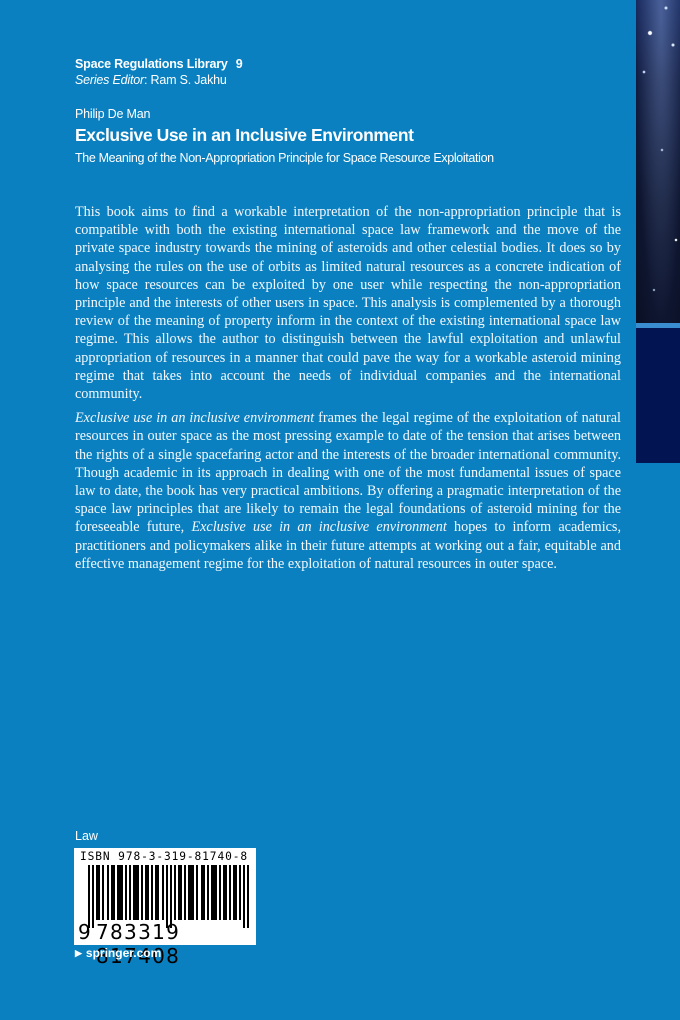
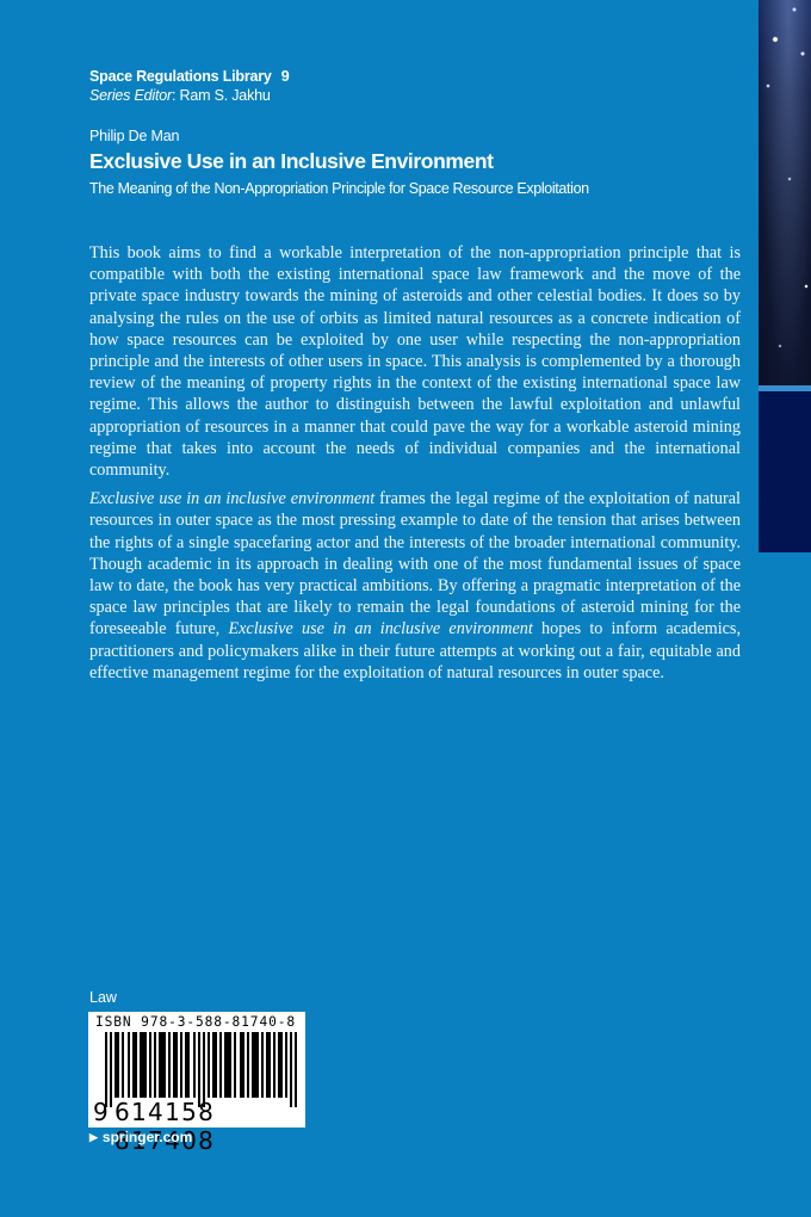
  Space Regulations Library 9
  Series Editor: Ram S. Jakhu
  Philip De Man
  Exclusive Use in an Inclusive Environment
  The Meaning of the Non-Appropriation Principle for Space Resource Exploitation
- This book aims to find a workable interpretation of the non-appropriation principle that is compatible with both the existing international space law framework and the move of the private space industry towards the mining of asteroids and other celestial bodies. It does so by analysing the rules on the use of orbits as limited natural resources as a concrete indication of how space resources can be exploited by one user while respecting the non-appropriation principle and the interests of other users in space. This analysis is complemented by a thorough review of the meaning of property inform in the context of the existing international space law regime. This allows the author to distinguish between the lawful exploitation and unlawful appropriation of resources in a manner that could pave the way for a workable asteroid mining regime that takes into account the needs of individual companies and the international community.
+ This book aims to find a workable interpretation of the non-appropriation principle that is compatible with both the existing international space law framework and the move of the private space industry towards the mining of asteroids and other celestial bodies. It does so by analysing the rules on the use of orbits as limited natural resources as a concrete indication of how space resources can be exploited by one user while respecting the non-appropriation principle and the interests of other users in space. This analysis is complemented by a thorough review of the meaning of property rights in the context of the existing international space law regime. This allows the author to distinguish between the lawful exploitation and unlawful appropriation of resources in a manner that could pave the way for a workable asteroid mining regime that takes into account the needs of individual companies and the international community.
  Exclusive use in an inclusive environment frames the legal regime of the exploitation of natural resources in outer space as the most pressing example to date of the tension that arises between the rights of a single spacefaring actor and the interests of the broader international community. Though academic in its approach in dealing with one of the most fundamental issues of space law to date, the book has very practical ambitions. By offering a pragmatic interpretation of the space law principles that are likely to remain the legal foundations of asteroid mining for the foreseeable future, Exclusive use in an inclusive environment hopes to inform academics, practitioners and policymakers alike in their future attempts at working out a fair, equitable and effective management regime for the exploitation of natural resources in outer space.
  Law
- ISBN 978-3-319-81740-8
+ ISBN 978-3-588-81740-8
  9
- 783319 817408
+ 614158 817408
  ▶ springer.com
